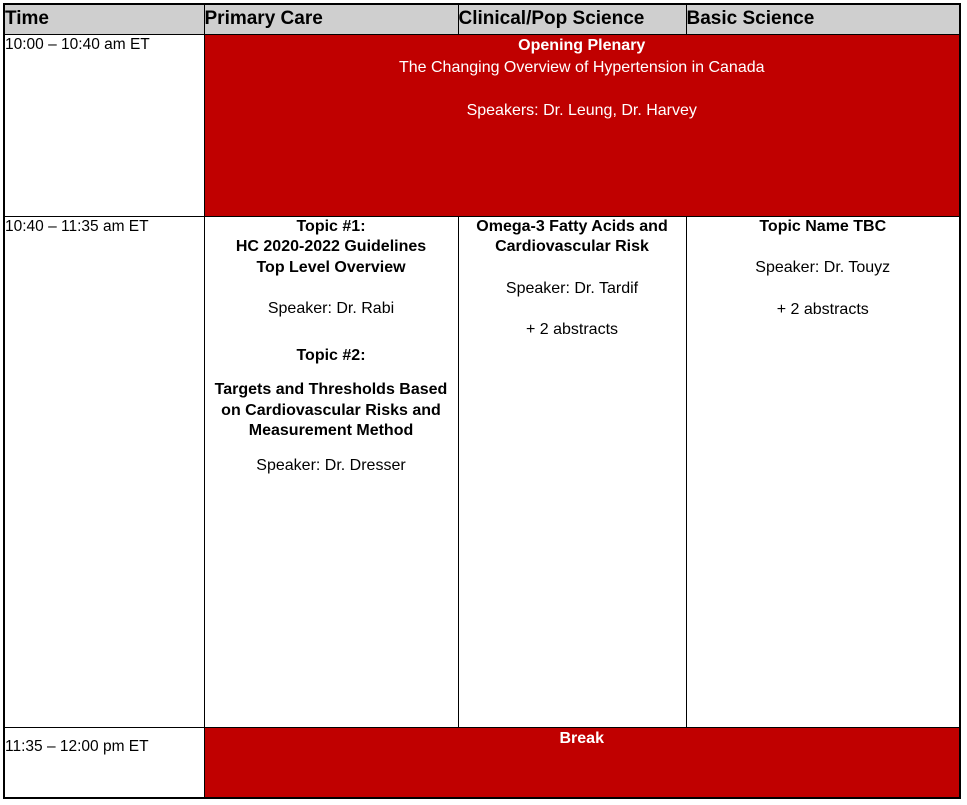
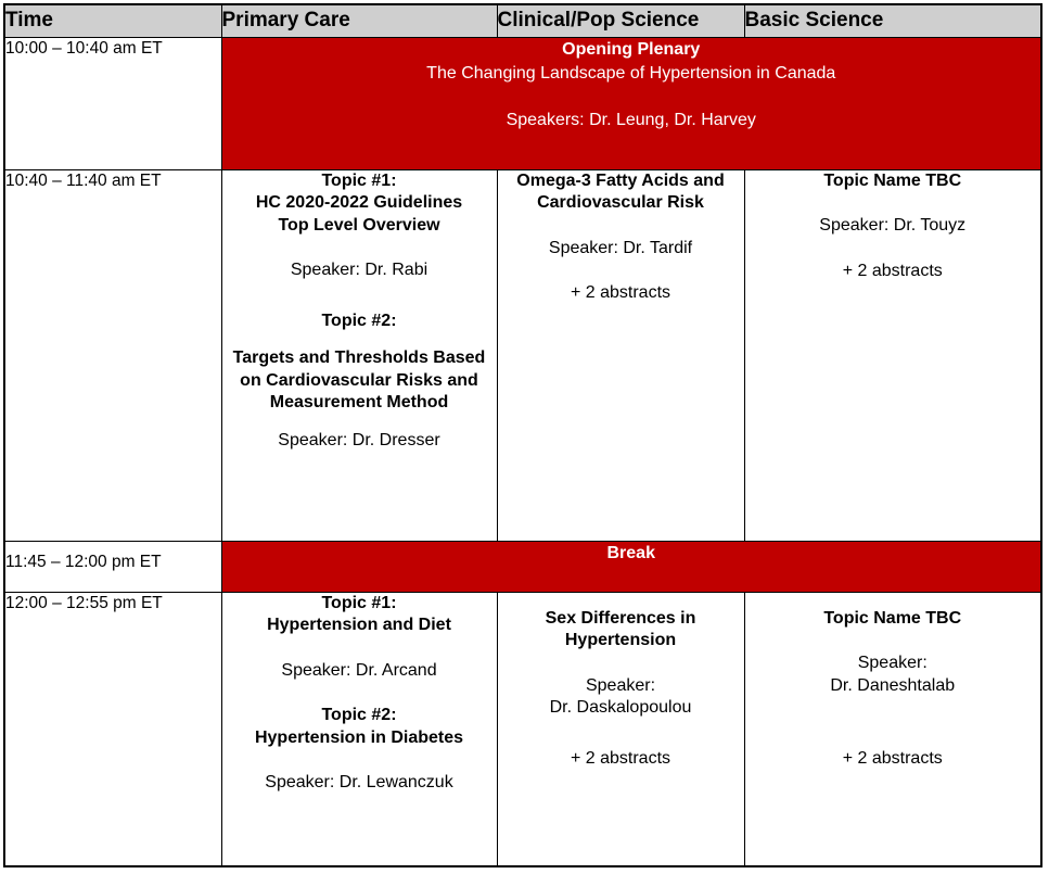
  Time	Primary Care	Clinical/Pop Science	Basic Science
- 10:00 – 10:40 am ET	Opening Plenary The Changing Overview of Hypertension in Canada Speakers: Dr. Leung, Dr. Harvey
+ 10:00 – 10:40 am ET	Opening Plenary The Changing Landscape of Hypertension in Canada Speakers: Dr. Leung, Dr. Harvey
- 10:40 – 11:35 am ET	Topic #1: HC 2020-2022 Guidelines Top Level Overview Speaker: Dr. Rabi Topic #2: Targets and Thresholds Based on Cardiovascular Risks and Measurement Method Speaker: Dr. Dresser	Omega-3 Fatty Acids and Cardiovascular Risk Speaker: Dr. Tardif + 2 abstracts	Topic Name TBC Speaker: Dr. Touyz + 2 abstracts
+ 10:40 – 11:40 am ET	Topic #1: HC 2020-2022 Guidelines Top Level Overview Speaker: Dr. Rabi Topic #2: Targets and Thresholds Based on Cardiovascular Risks and Measurement Method Speaker: Dr. Dresser	Omega-3 Fatty Acids and Cardiovascular Risk Speaker: Dr. Tardif + 2 abstracts	Topic Name TBC Speaker: Dr. Touyz + 2 abstracts
- 11:35 – 12:00 pm ET	Break
+ 11:45 – 12:00 pm ET	Break
+ 12:00 – 12:55 pm ET	Topic #1: Hypertension and Diet Speaker: Dr. Arcand Topic #2: Hypertension in Diabetes Speaker: Dr. Lewanczuk	Sex Differences in Hypertension Speaker: Dr. Daskalopoulou + 2 abstracts	Topic Name TBC Speaker: Dr. Daneshtalab + 2 abstracts
